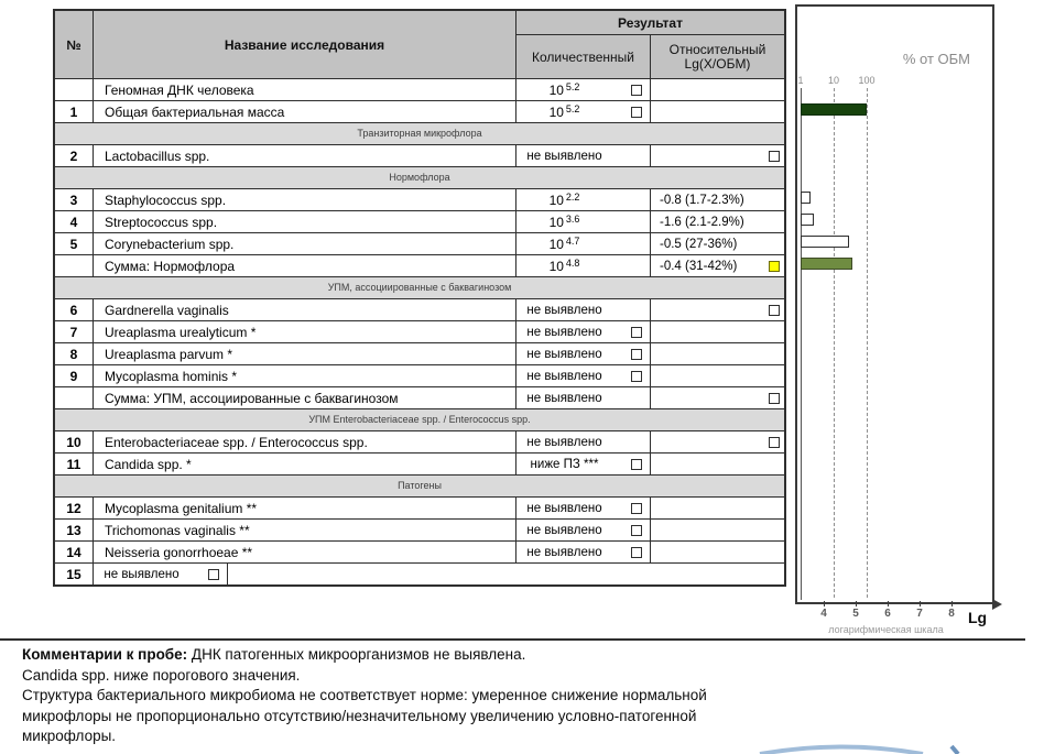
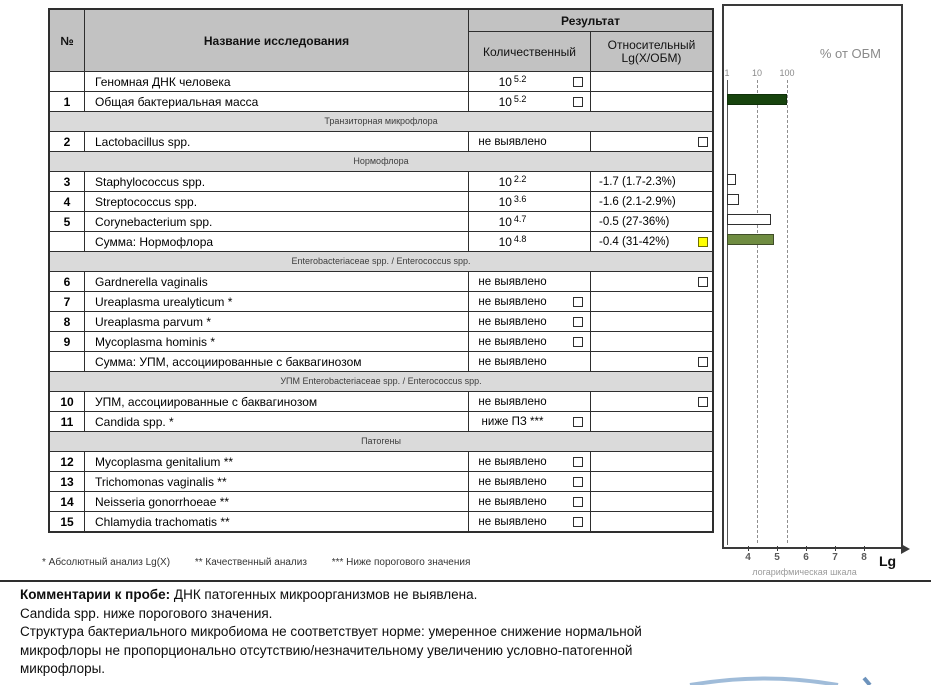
  №
  Название исследования
  Результат
  Количественный
  Относительный
  Lg(X/ОБМ)
  Геномная ДНК человека
  10 5.2
  1
  Общая бактериальная масса
  10 5.2
  Транзиторная микрофлора
  2
  Lactobacillus spp.
  не выявлено
  Нормофлора
  3
  Staphylococcus spp.
  10 2.2
- -0.8 (1.7-2.3%)
+ -1.7 (1.7-2.3%)
  4
  Streptococcus spp.
  10 3.6
  -1.6 (2.1-2.9%)
  5
  Corynebacterium spp.
  10 4.7
  -0.5 (27-36%)
  Сумма: Нормофлора
  10 4.8
  -0.4 (31-42%)
- УПМ, ассоциированные с баквагинозом
+ Enterobacteriaceae spp. / Enterococcus spp.
  6
  Gardnerella vaginalis
  не выявлено
  7
  Ureaplasma urealyticum *
  не выявлено
  8
  Ureaplasma parvum *
  не выявлено
  9
  Mycoplasma hominis *
  не выявлено
  Сумма: УПМ, ассоциированные с баквагинозом
  не выявлено
  УПМ Enterobacteriaceae spp. / Enterococcus spp.
  10
- Enterobacteriaceae spp. / Enterococcus spp.
+ УПМ, ассоциированные с баквагинозом
  не выявлено
  11
  Candida spp. *
  ниже ПЗ ***
  Патогены
  12
  Mycoplasma genitalium **
  не выявлено
  13
  Trichomonas vaginalis **
  не выявлено
  14
  Neisseria gonorrhoeae **
  не выявлено
  15
+ Chlamydia trachomatis **
  не выявлено
  % от ОБМ
  1
  10
  100
  4
  5
  6
  7
  8
  Lg
  логарифмическая шкала
+ * Абсолютный анализ Lg(X) ** Качественный анализ *** Ниже порогового значения
  Комментарии к пробе: ДНК патогенных микроорганизмов не выявлена.
  Candida spp. ниже порогового значения.
  Структура бактериального микробиома не соответствует норме: умеренное снижение нормальной
  микрофлоры не пропорционально отсутствию/незначительному увеличению условно-патогенной
  микрофлоры.
